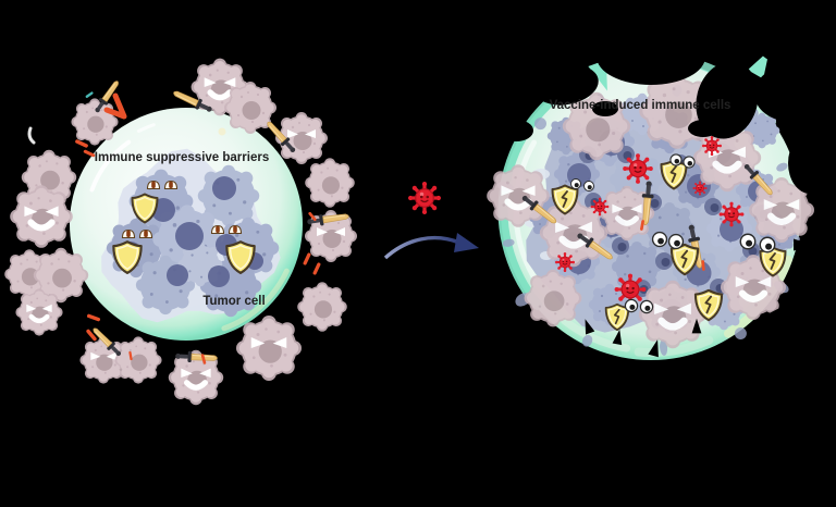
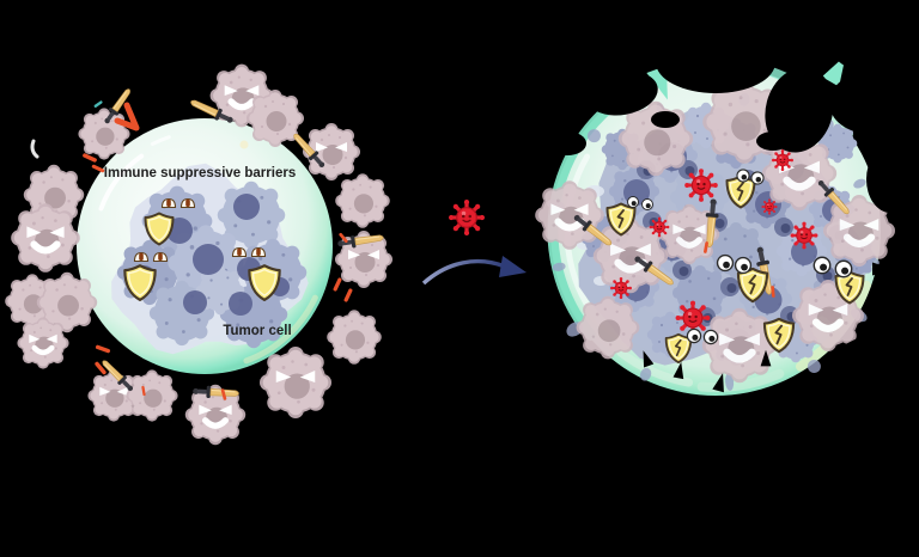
  Immune suppressive barriers
  Tumor cell
- Vaccine-induced immune cells
